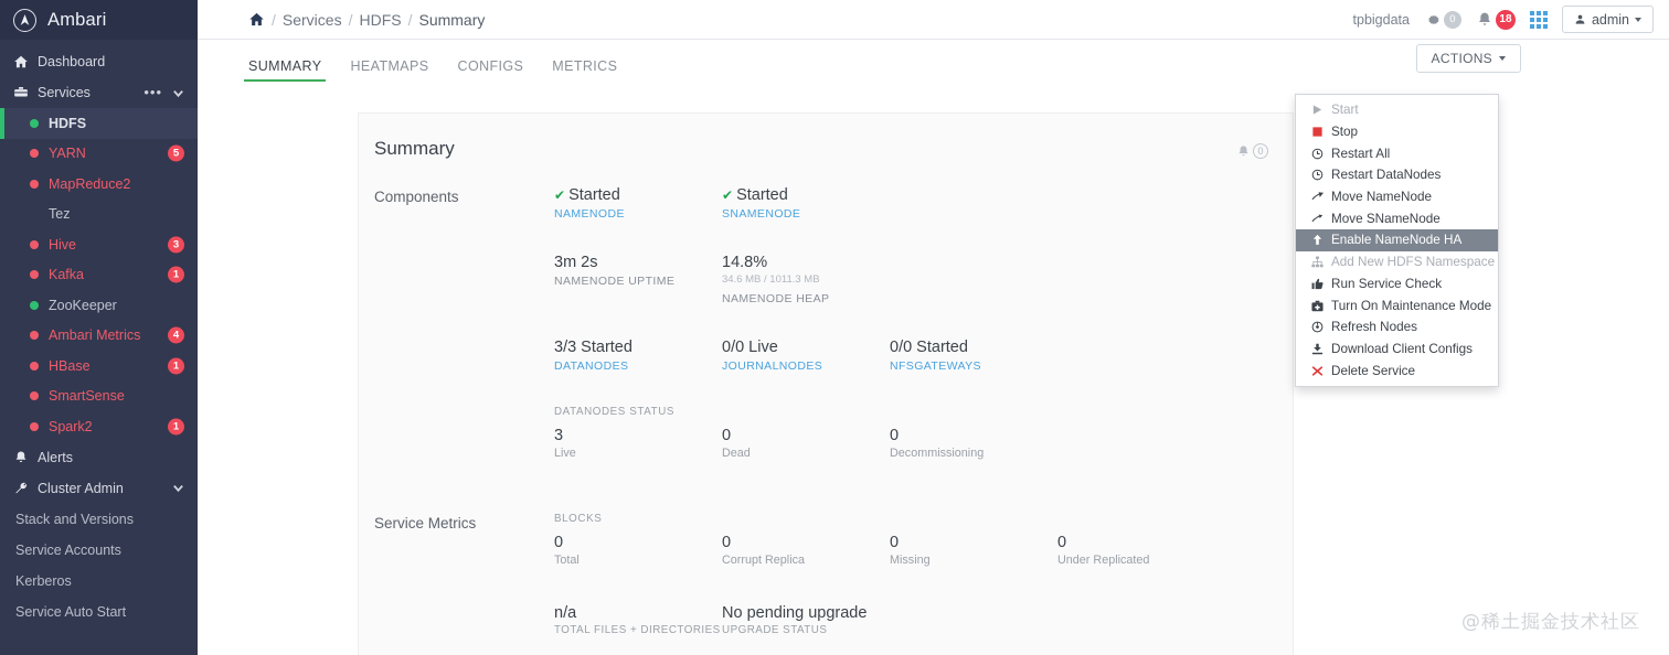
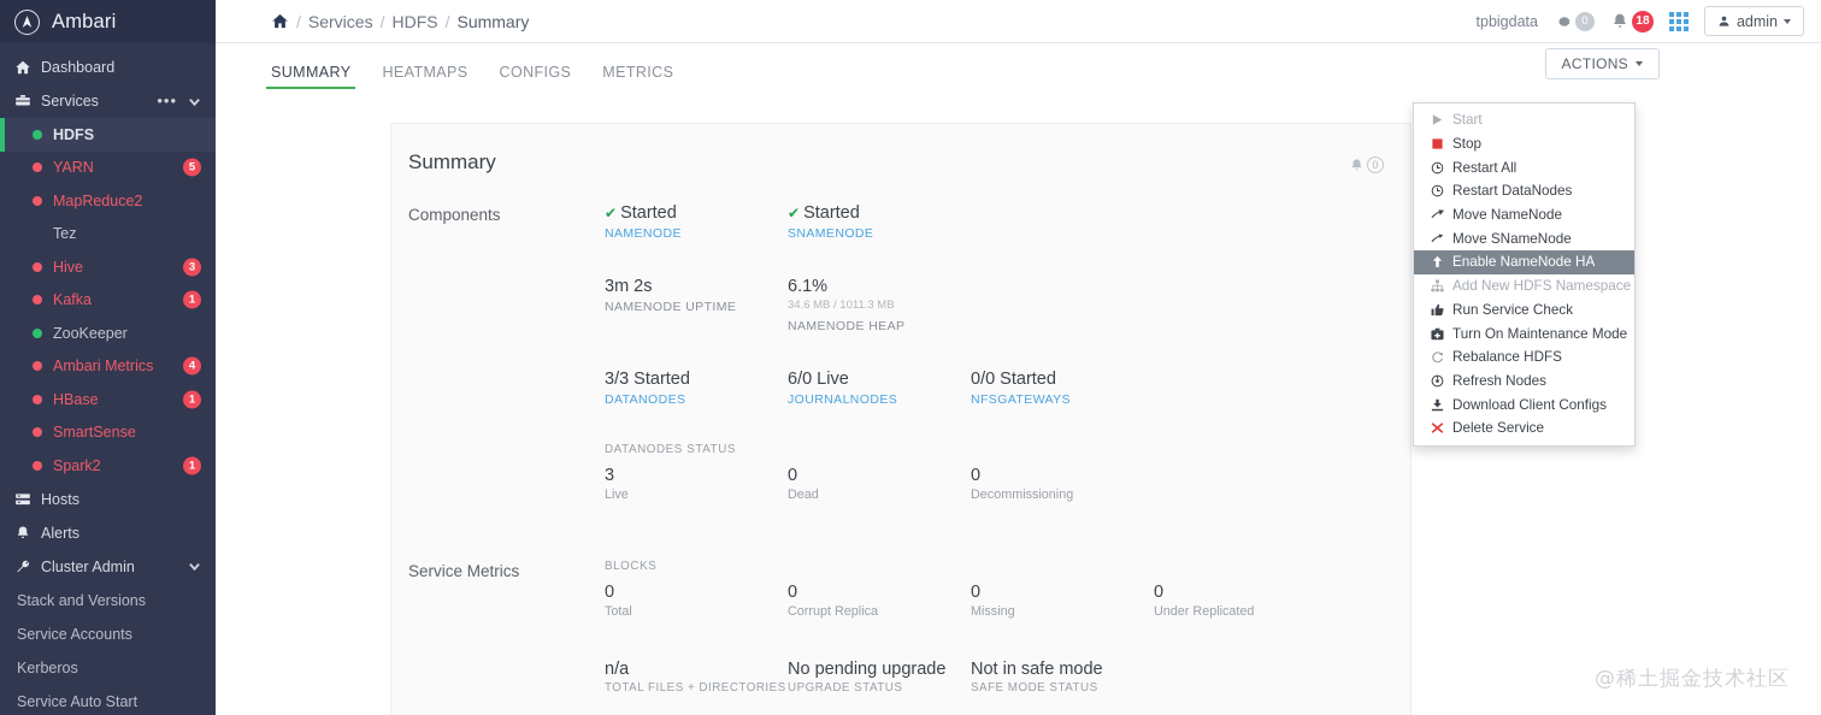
  Ambari
  Dashboard
  Services
  •••
  HDFS
  YARN
  5
  MapReduce2
  Tez
  Hive
  3
  Kafka
  1
  ZooKeeper
  Ambari Metrics
  4
  HBase
  1
  SmartSense
  Spark2
  1
+ Hosts
  Alerts
  Cluster Admin
  Stack and Versions
  Service Accounts
  Kerberos
  Service Auto Start
  /
  Services
  /
  HDFS
  /
  Summary
  tpbigdata
  0
  18
  admin
  SUMMARY
  HEATMAPS
  CONFIGS
  METRICS
  ACTIONS
  Summary
  0
  Components
  ✔ Started
  NAMENODE
  ✔ Started
  SNAMENODE
  3m 2s
  NAMENODE UPTIME
- 14.8%
+ 6.1%
  34.6 MB / 1011.3 MB
  NAMENODE HEAP
  3/3 Started
  DATANODES
- 0/0 Live
+ 6/0 Live
  JOURNALNODES
  0/0 Started
  NFSGATEWAYS
  DATANODES STATUS
  3
  Live
  0
  Dead
  0
  Decommissioning
  Service Metrics
  BLOCKS
  0
  Total
  0
  Corrupt Replica
  0
  Missing
  0
  Under Replicated
  n/a
  TOTAL FILES + DIRECTORIES
  No pending upgrade
  UPGRADE STATUS
+ Not in safe mode
+ SAFE MODE STATUS
  @稀土掘金技术社区
  Start
  Stop
  Restart All
  Restart DataNodes
  Move NameNode
  Move SNameNode
  Enable NameNode HA
  Add New HDFS Namespace
  Run Service Check
  Turn On Maintenance Mode
+ Rebalance HDFS
  Refresh Nodes
  Download Client Configs
  Delete Service
